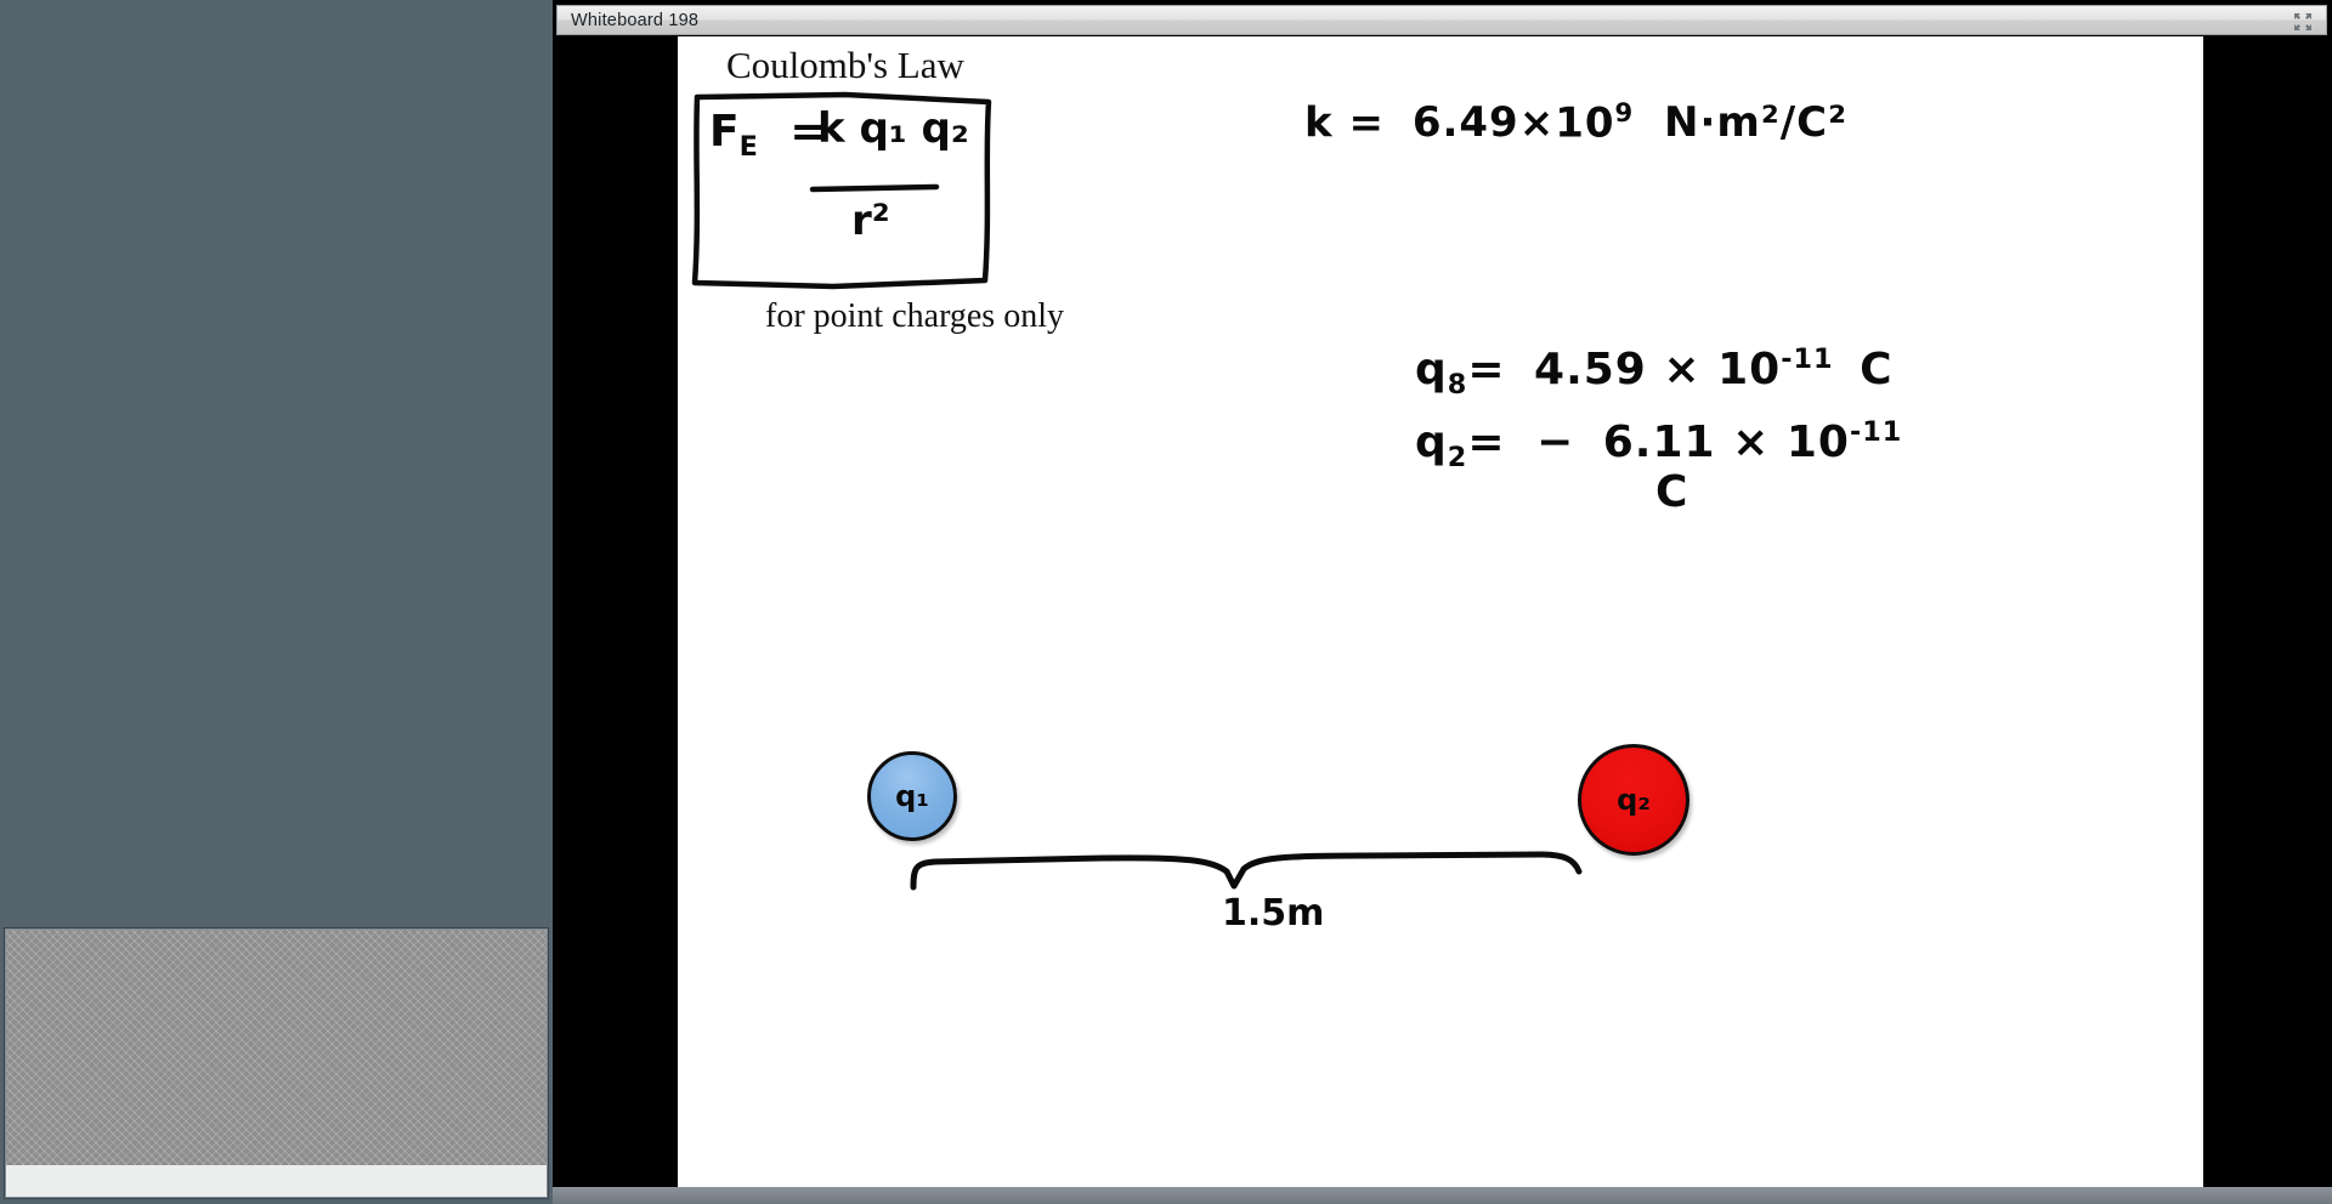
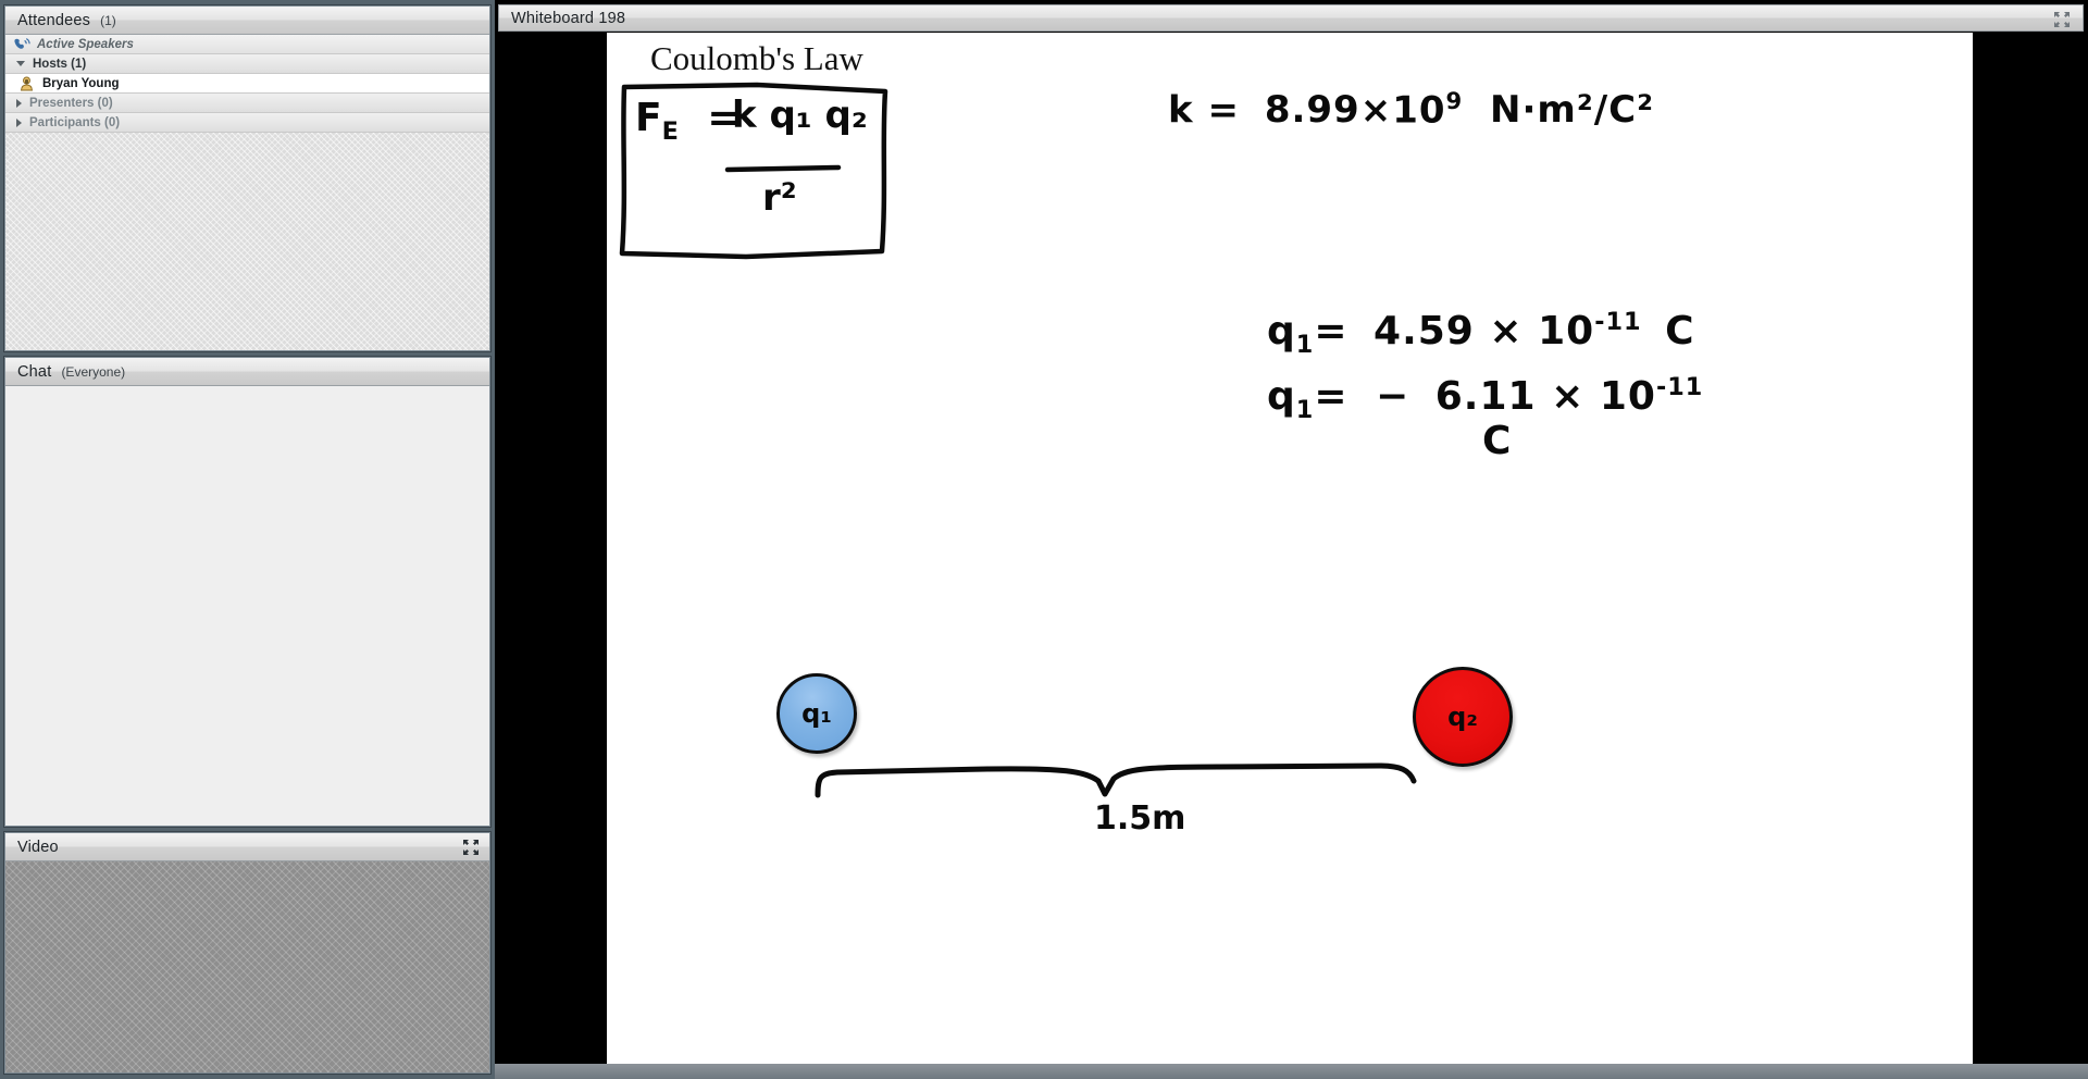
+ Attendees
+ (1)
+ Active Speakers
+ Hosts (1)
+ Bryan Young
+ Presenters (0)
+ Participants (0)
+ Chat
+ (Everyone)
+ Video
  Whiteboard 198
  Coulomb's Law
  FE =
  k q₁ q₂
  r²
- for point charges only
- k = 6.49×109 N·m²/C²
+ k = 8.99×109 N·m²/C²
- q8= 4.59 × 10-11 C
+ q1= 4.59 × 10-11 C
- q2= − 6.11 × 10-11
+ q1= − 6.11 × 10-11
  C
  q₁
  q₂
  1.5m
